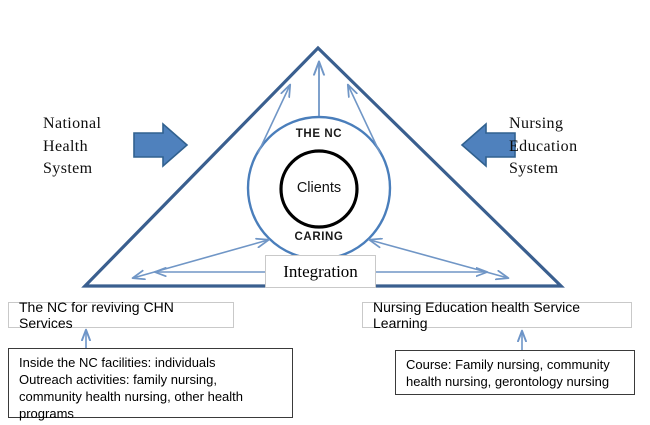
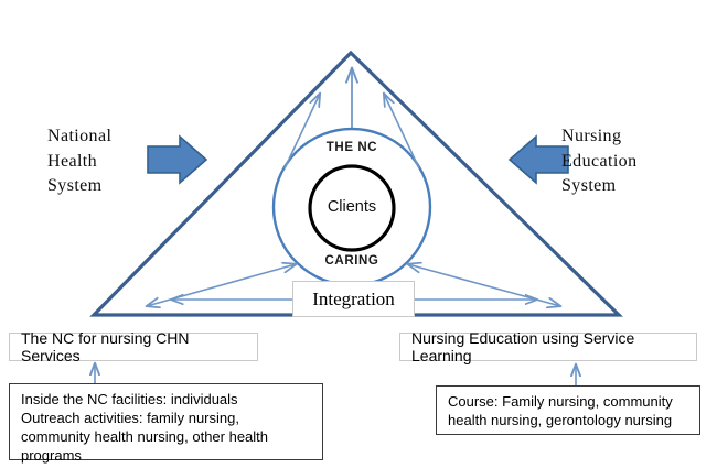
  National
  Health
  System
  Nursing
  Education
  System
  THE NC
  Clients
  CARING
  Integration
- The NC for reviving CHN Services
+ The NC for nursing CHN Services
  Inside the NC facilities: individuals
  Outreach activities: family nursing,
  community health nursing, other health
  programs
- Nursing Education health Service Learning
+ Nursing Education using Service Learning
  Course: Family nursing, community
  health nursing, gerontology nursing
